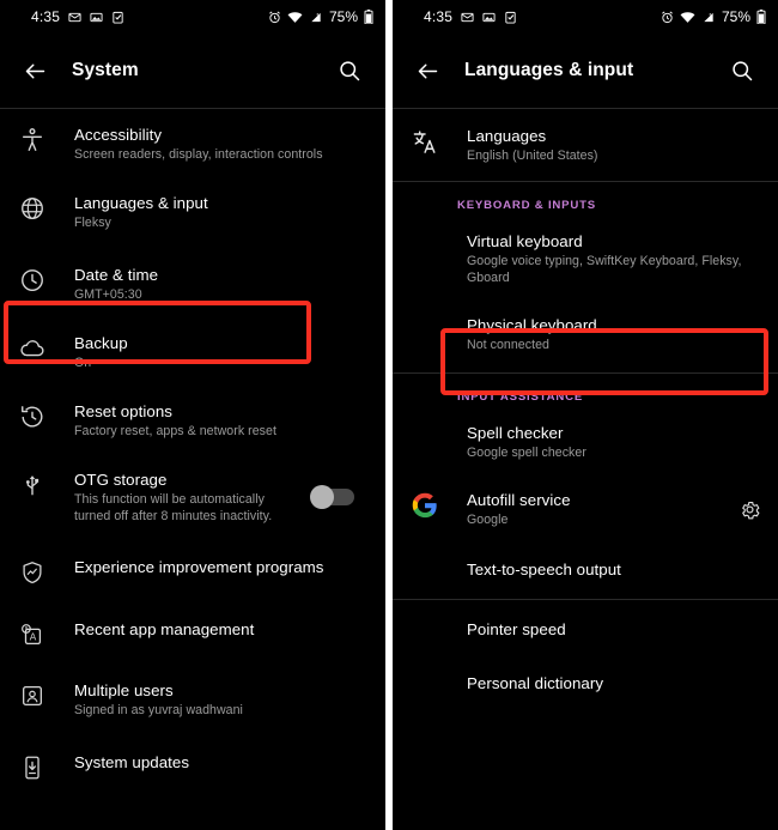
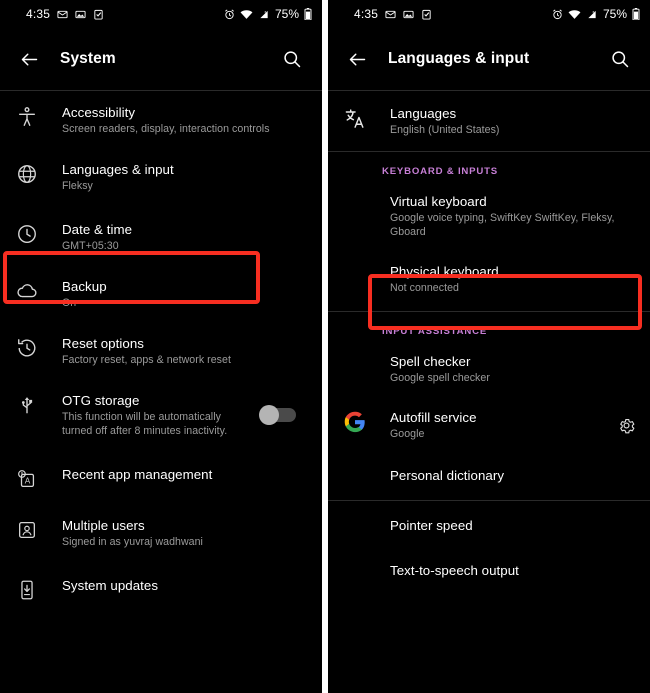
  4:35
  75%
  System
  Accessibility
  Screen readers, display, interaction controls
  Languages & input
  Fleksy
  Date & time
  GMT+05:30
  Backup
  On
  Reset options
  Factory reset, apps & network reset
  OTG storage
  This function will be automatically turned off after 8 minutes inactivity.
- Experience improvement programs
  A
  Recent app management
  Multiple users
  Signed in as yuvraj wadhwani
  System updates
  4:35
  75%
  Languages & input
  Languages
  English (United States)
  KEYBOARD & INPUTS
  Virtual keyboard
- Google voice typing, SwiftKey Keyboard, Fleksy, Gboard
+ Google voice typing, SwiftKey SwiftKey, Fleksy, Gboard
  Physical keyboard
  Not connected
  INPUT ASSISTANCE
  Spell checker
  Google spell checker
  Autofill service
  Google
- Text-to-speech output
+ Personal dictionary
  Pointer speed
- Personal dictionary
+ Text-to-speech output
